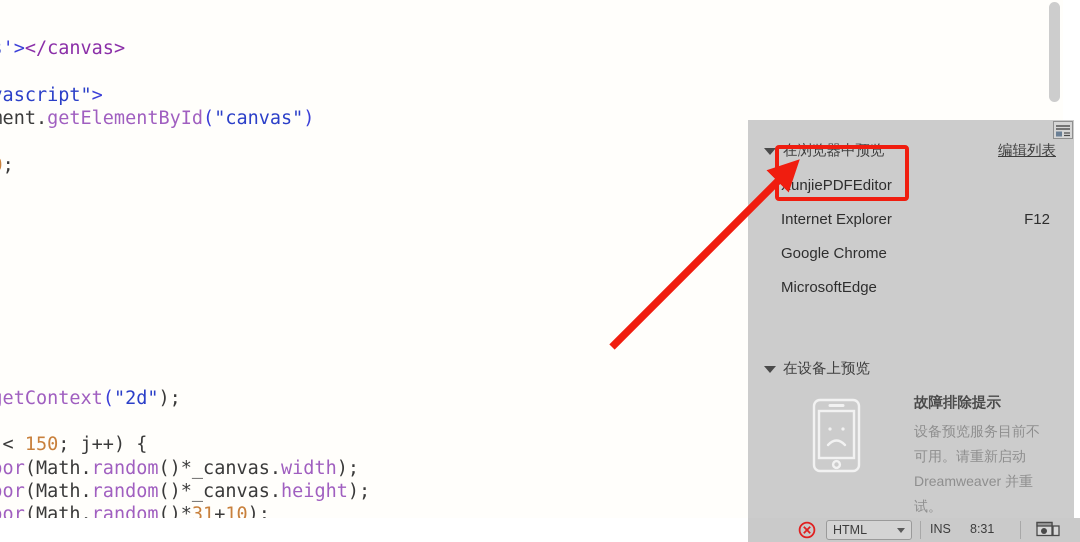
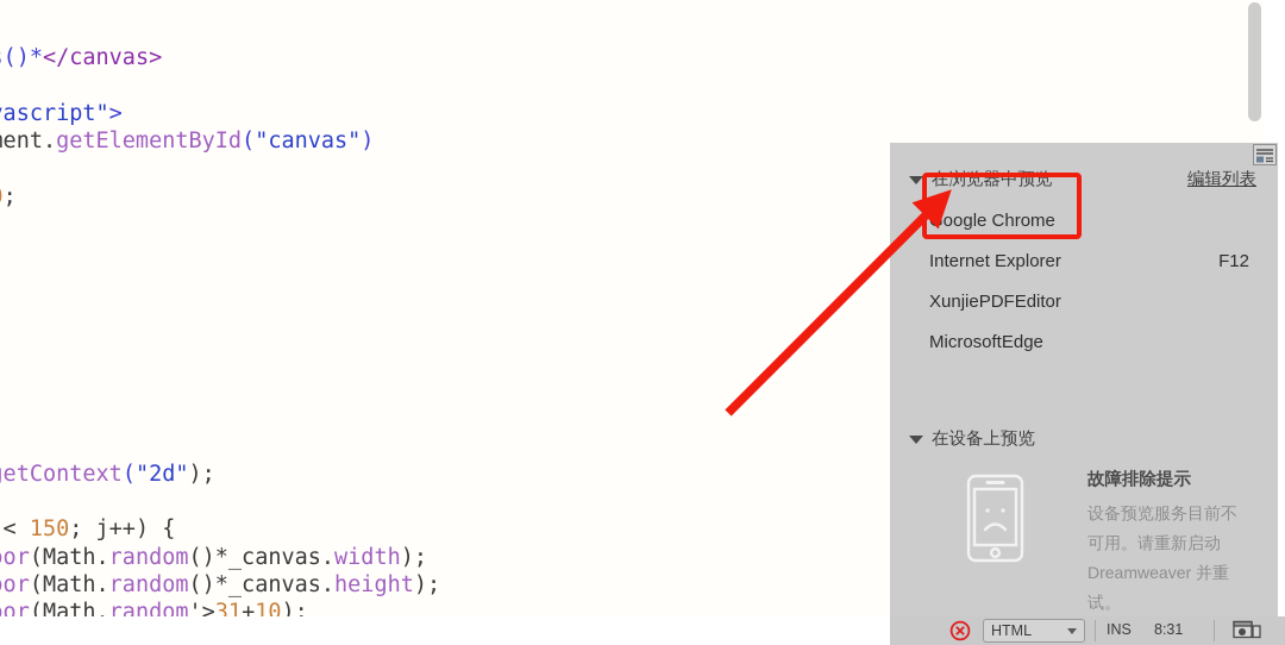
- '></canvas>
+ ()*</canvas>
  ent.getElementById("canvas")
  etContext("2d");
  < 150; j++) {
  or(Math.random()*_canvas.width);
  or(Math.random()*_canvas.height);
- or(Math.random()*31+10);
+ or(Math.random'>31+10);
  在浏览器中预览
  编辑列表
  在设备上预览
- XunjiePDFEditor
+ Google Chrome
  Internet Explorer
  F12
- Google Chrome
+ XunjiePDFEditor
  MicrosoftEdge
  故障排除提示
  设备预览服务目前不可用。请重新启动 Dreamweaver 并重试。
  HTML
  INS
  8:31
